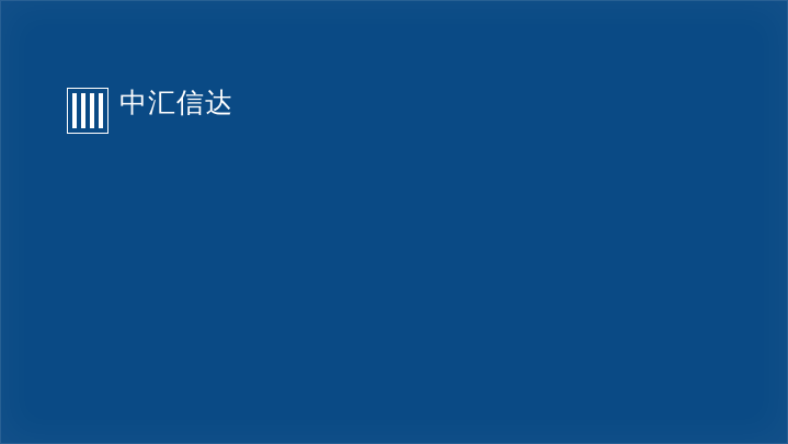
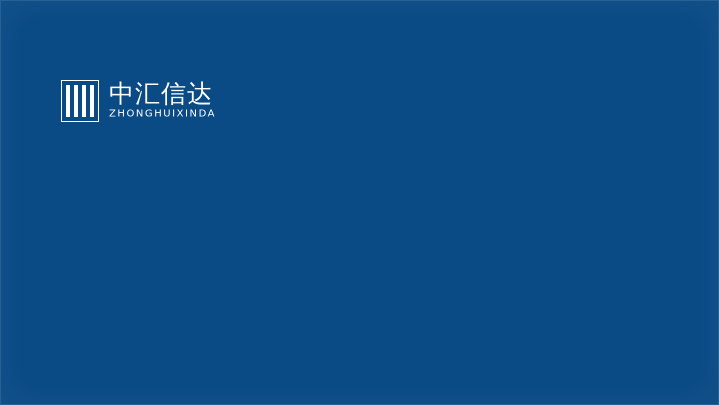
  中汇信达
+ ZHONGHUIXINDA
